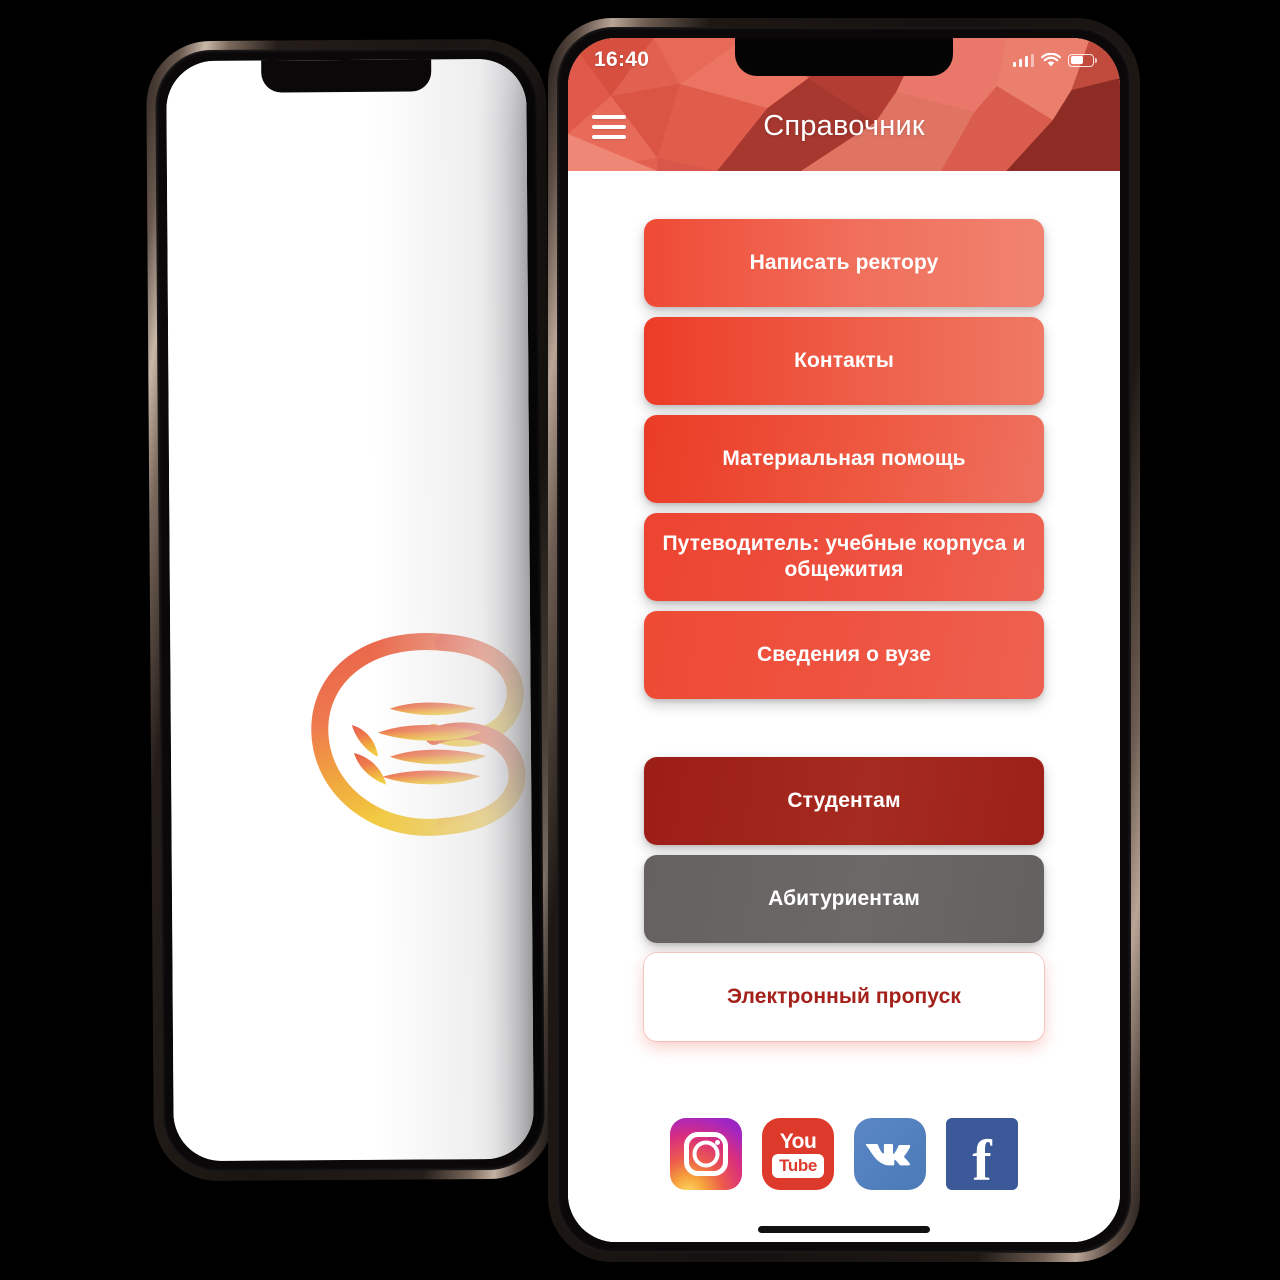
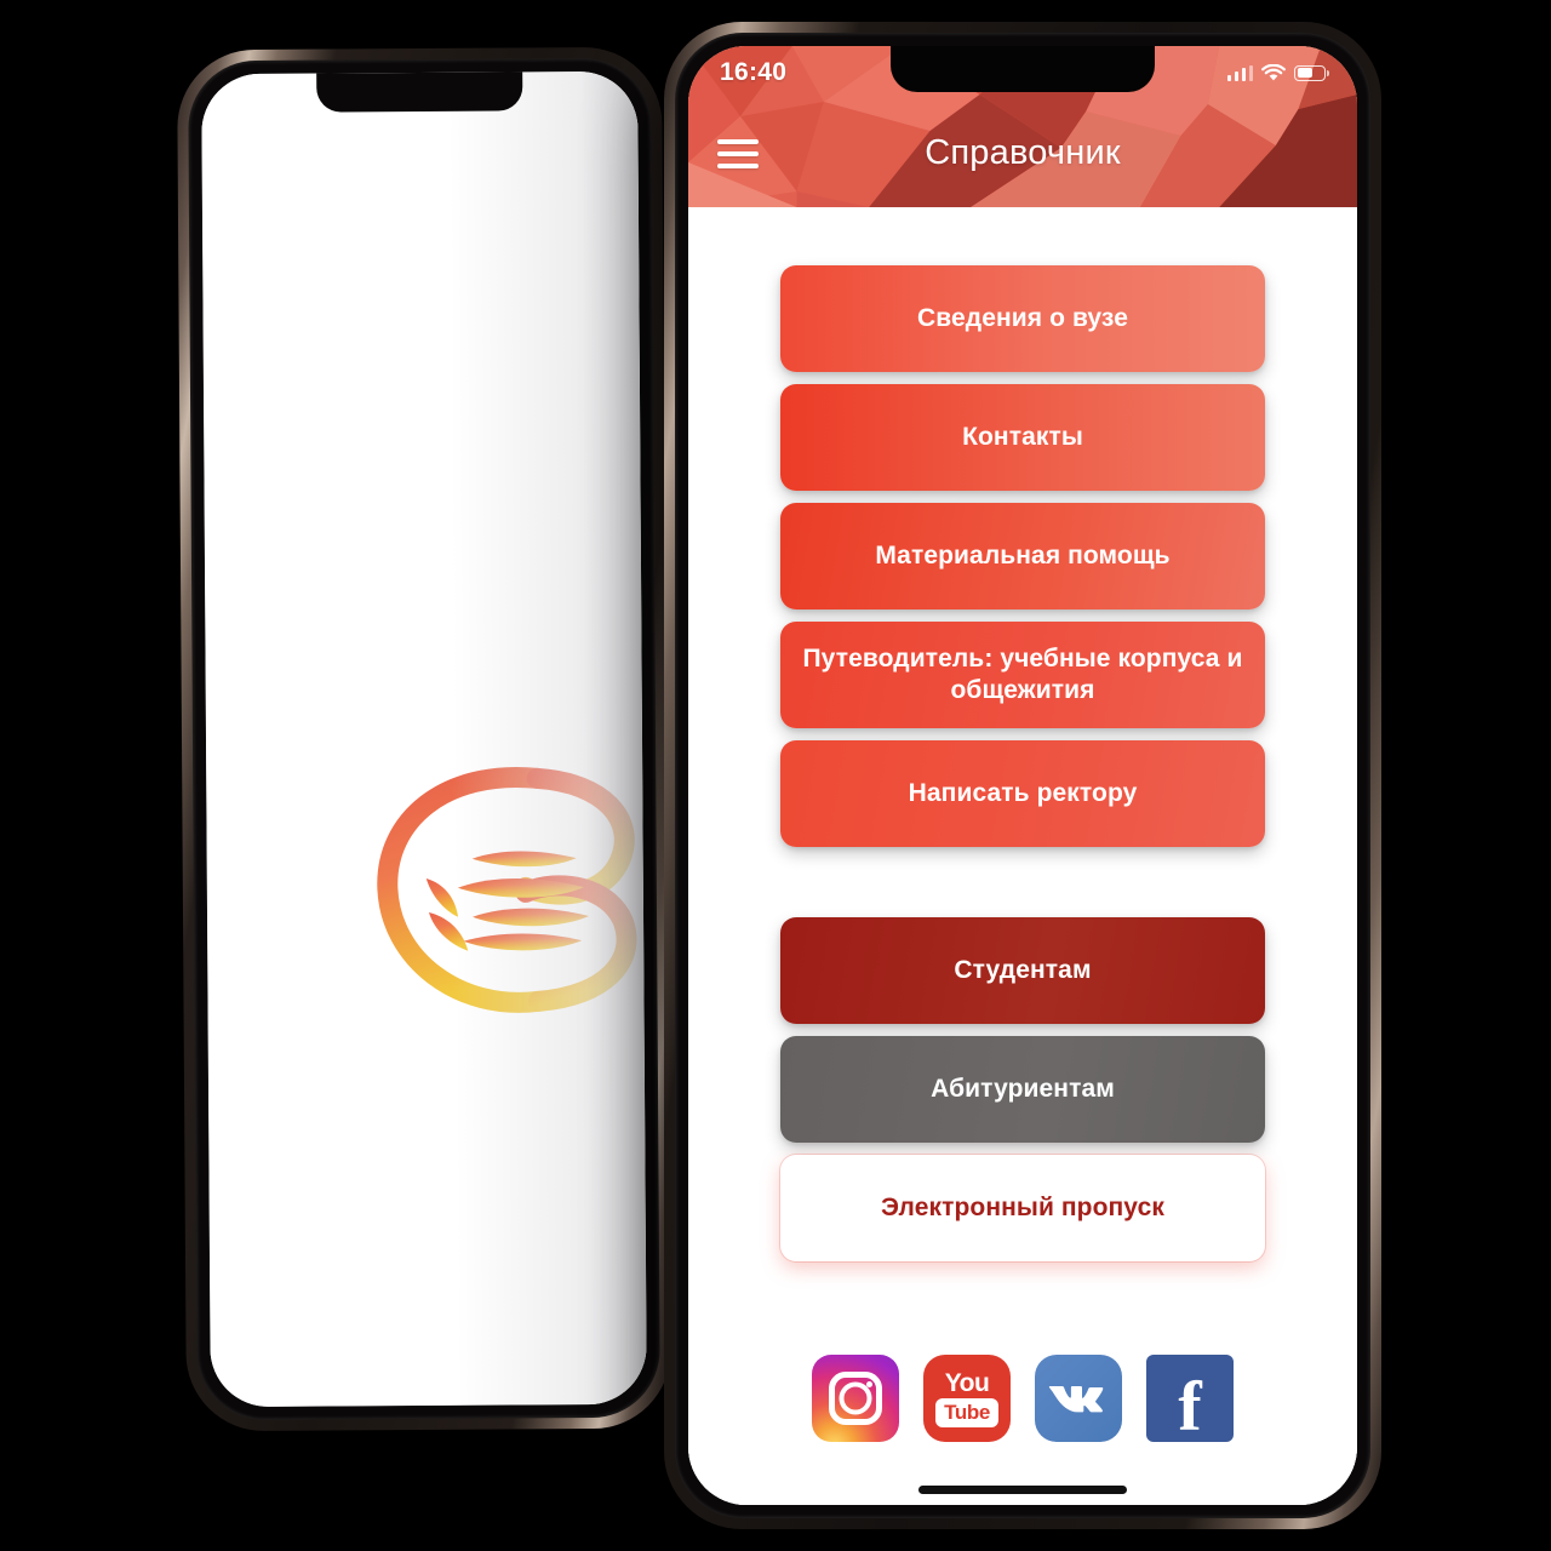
  16:40
  Справочник
- Написать ректору
+ Сведения о вузе
  Контакты
  Материальная помощь
  Путеводитель: учебные корпуса и общежития
- Сведения о вузе
+ Написать ректору
  Студентам
  Абитуриентам
  Электронный пропуск
  You
  Tube
  f
